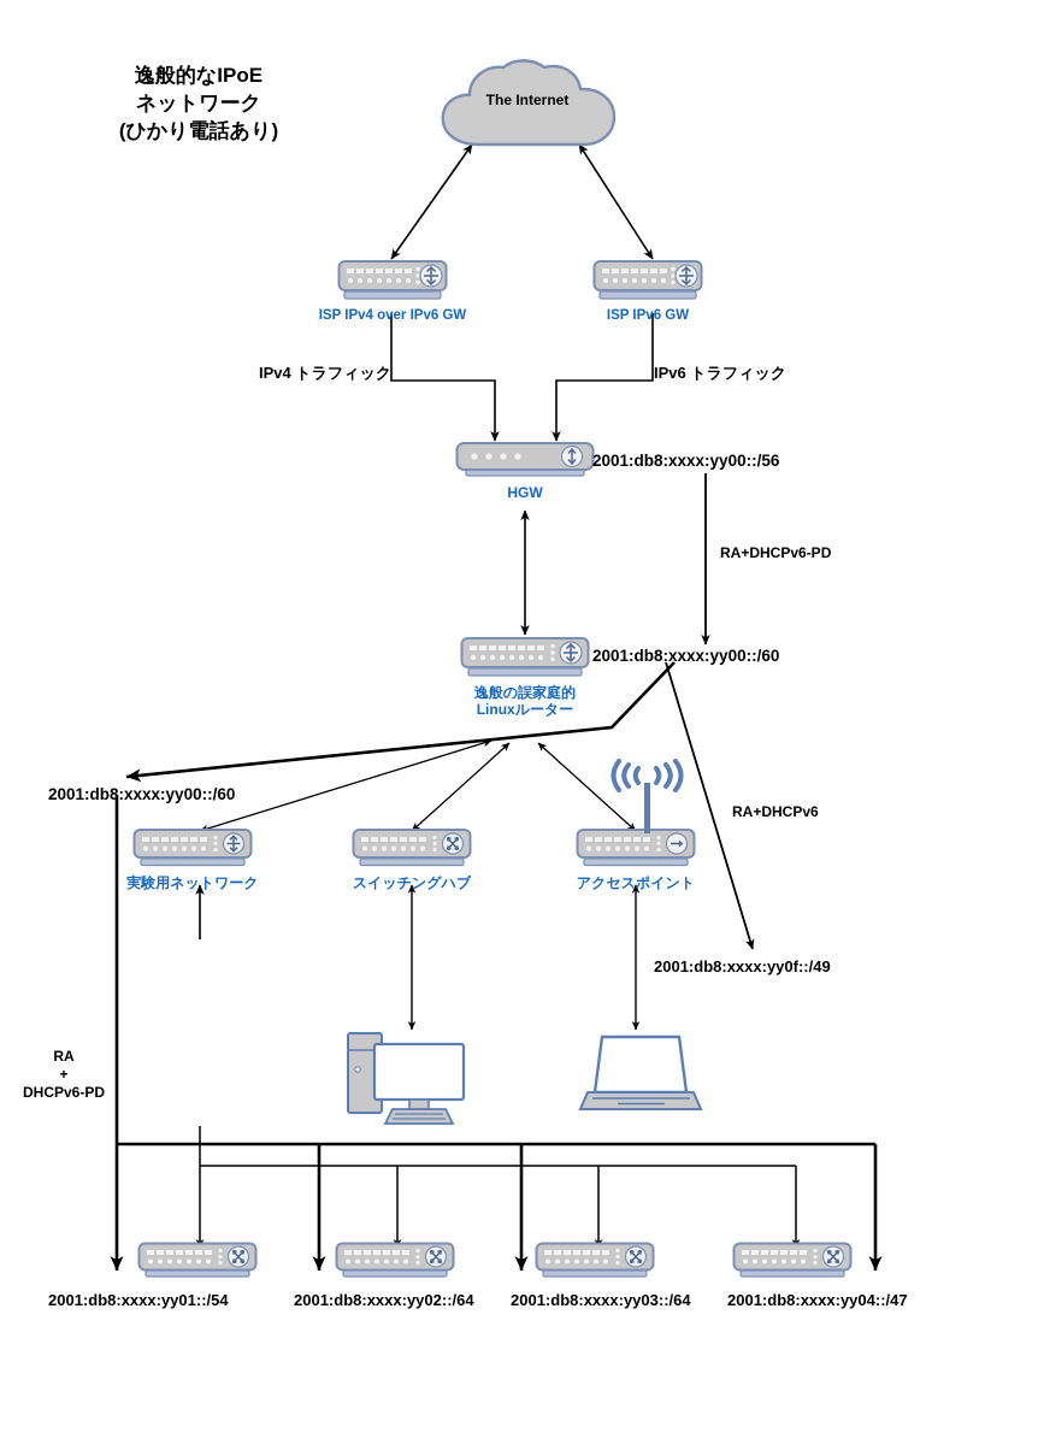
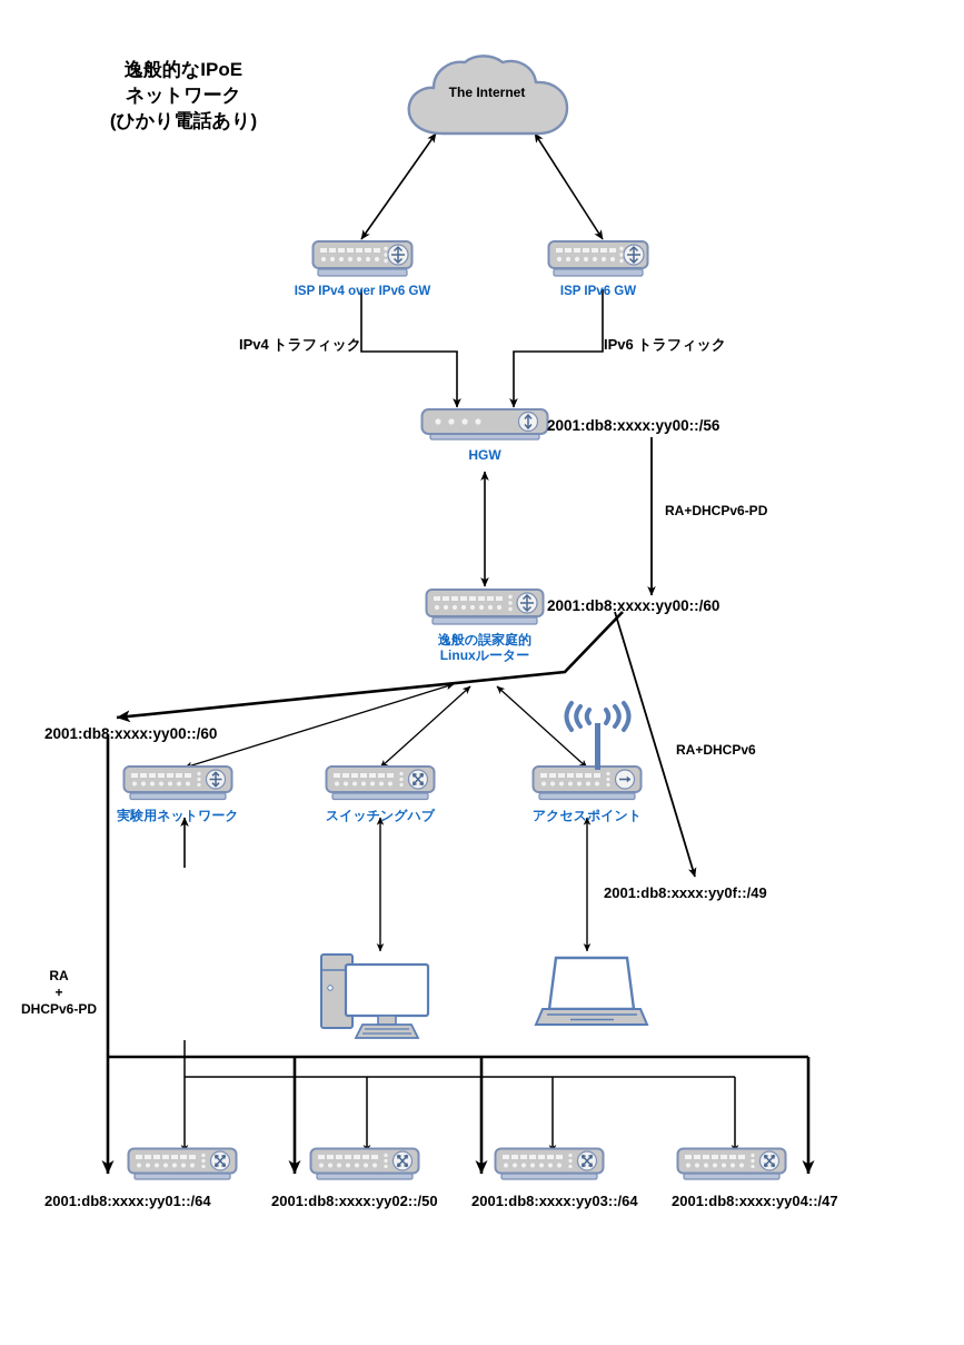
  逸般的なIPoE
  ネットワーク
  (ひかり電話あり)
  The Internet
  ISP IPv4 over IPv6 GW
  ISP IPv6 GW
  IPv4 トラフィック
  IPv6 トラフィック
  HGW
  2001:db8:xxxx:yy00::/56
  RA+DHCPv6-PD
  逸般の誤家庭的
  Linuxルーター
  2001:db8:xxxx:yy00::/60
  2001:db8:xxxx:yy00::/60
  RA+DHCPv6
  2001:db8:xxxx:yy0f::/49
  実験用ネットワーク
  スイッチングハブ
  アクセスポイント
  RA
  +
  DHCPv6-PD
- 2001:db8:xxxx:yy01::/54
+ 2001:db8:xxxx:yy01::/64
- 2001:db8:xxxx:yy02::/64
+ 2001:db8:xxxx:yy02::/50
  2001:db8:xxxx:yy03::/64
  2001:db8:xxxx:yy04::/47
